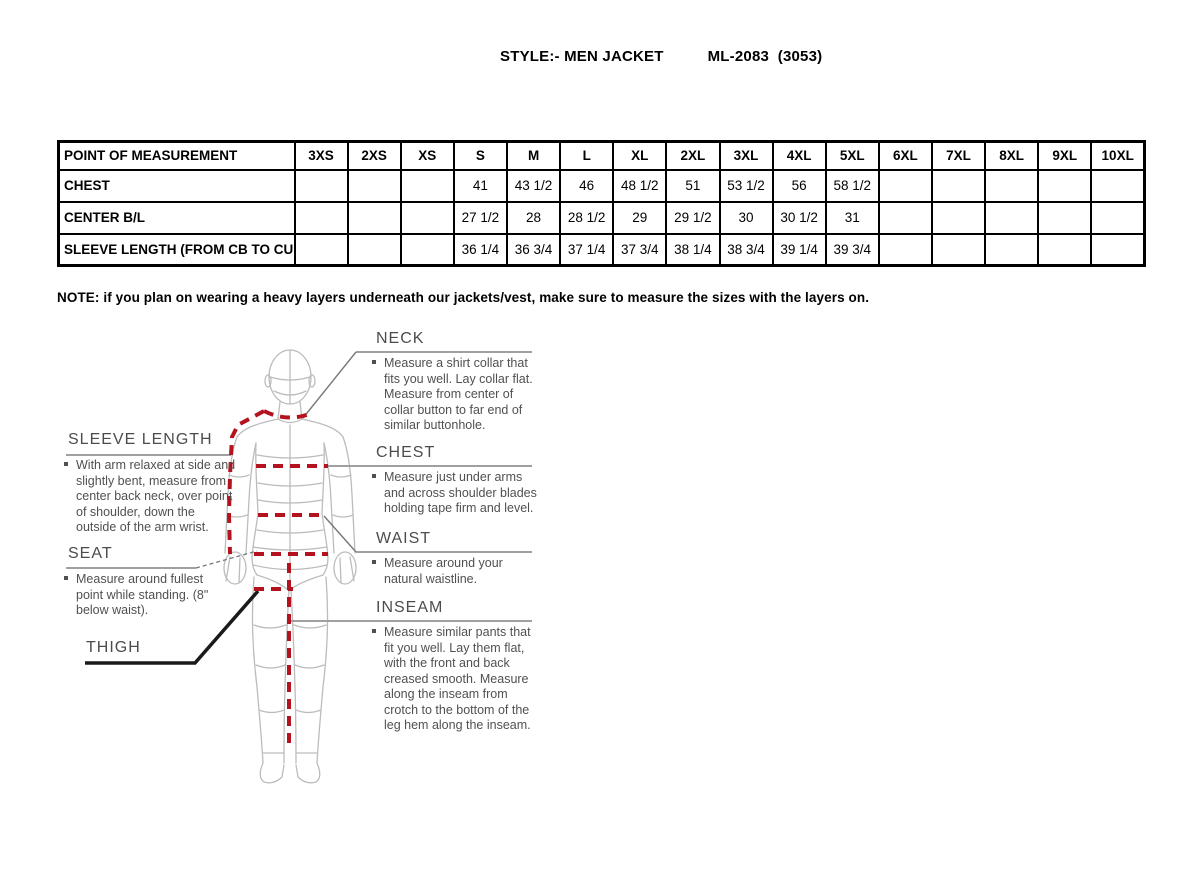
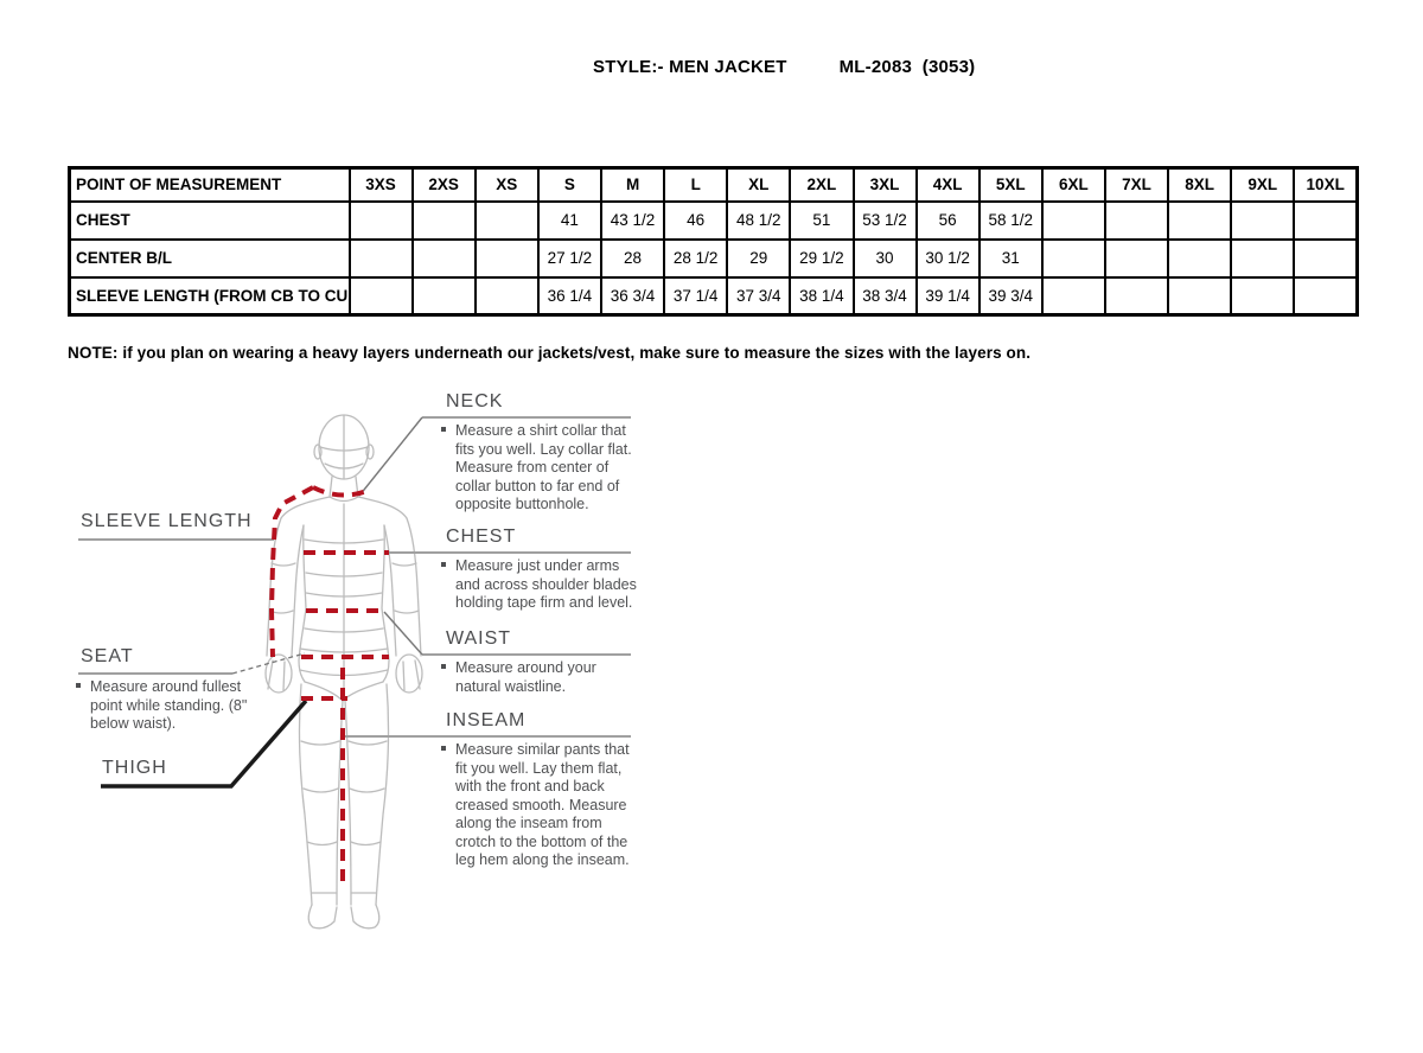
  STYLE:- MEN JACKET
  ML-2083 (3053)
  POINT OF MEASUREMENT	3XS	2XS	XS	S	M	L	XL	2XL	3XL	4XL	5XL	6XL	7XL	8XL	9XL	10XL
  CHEST				41	43 1/2	46	48 1/2	51	53 1/2	56	58 1/2
  CENTER B/L				27 1/2	28	28 1/2	29	29 1/2	30	30 1/2	31
  SLEEVE LENGTH (FROM CB TO CU				36 1/4	36 3/4	37 1/4	37 3/4	38 1/4	38 3/4	39 1/4	39 3/4
  NOTE: if you plan on wearing a heavy layers underneath our jackets/vest, make sure to measure the sizes with the layers on.
  SLEEVE LENGTH
- With arm relaxed at side and slightly bent, measure from center back neck, over point of shoulder, down the outside of the arm wrist.
  SEAT
  Measure around fullest point while standing. (8" below waist).
  THIGH
  NECK
- Measure a shirt collar that fits you well. Lay collar flat. Measure from center of collar button to far end of similar buttonhole.
+ Measure a shirt collar that fits you well. Lay collar flat. Measure from center of collar button to far end of opposite buttonhole.
  CHEST
  Measure just under arms and across shoulder blades holding tape firm and level.
  WAIST
  Measure around your natural waistline.
  INSEAM
  Measure similar pants that fit you well. Lay them flat, with the front and back creased smooth. Measure along the inseam from crotch to the bottom of the leg hem along the inseam.
